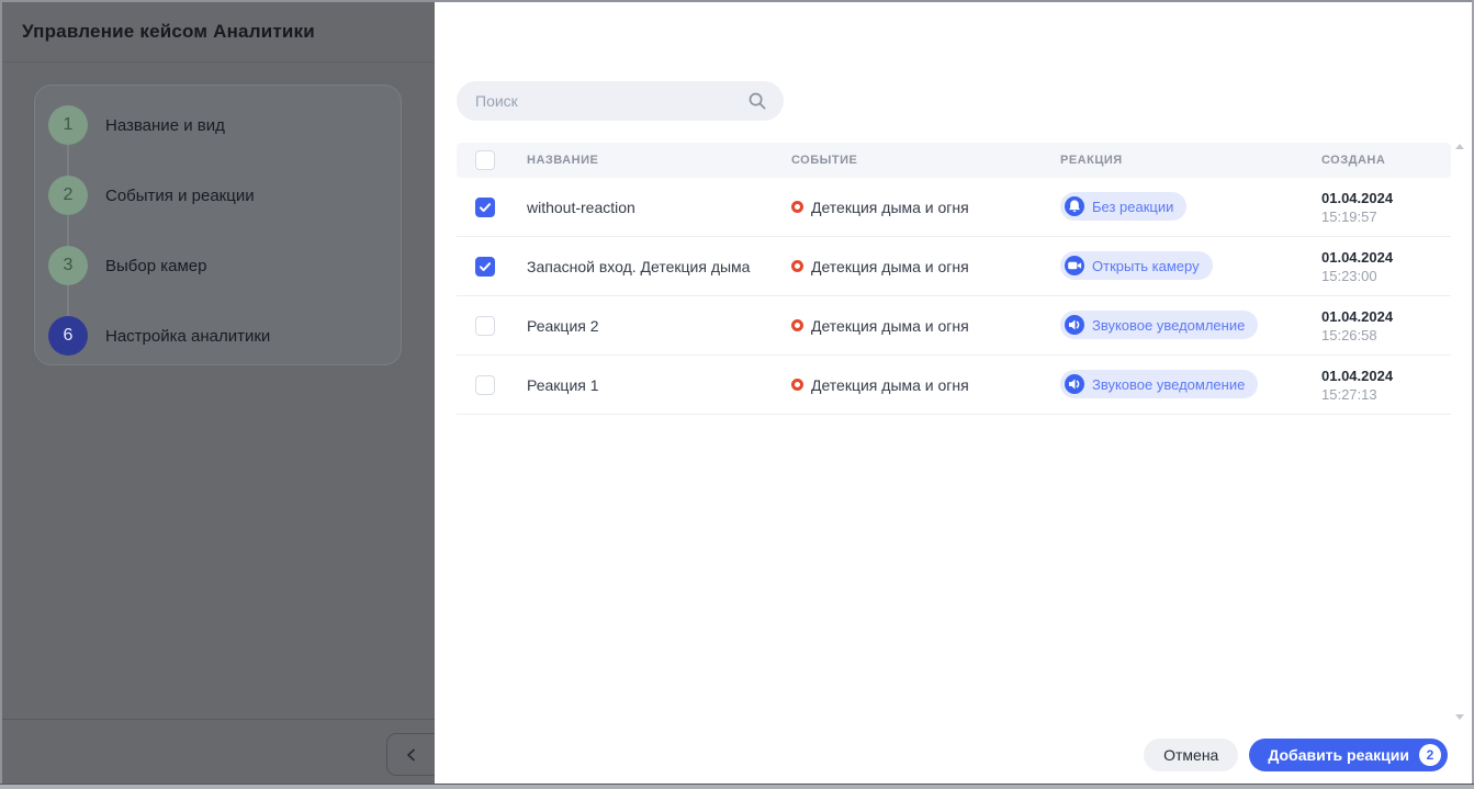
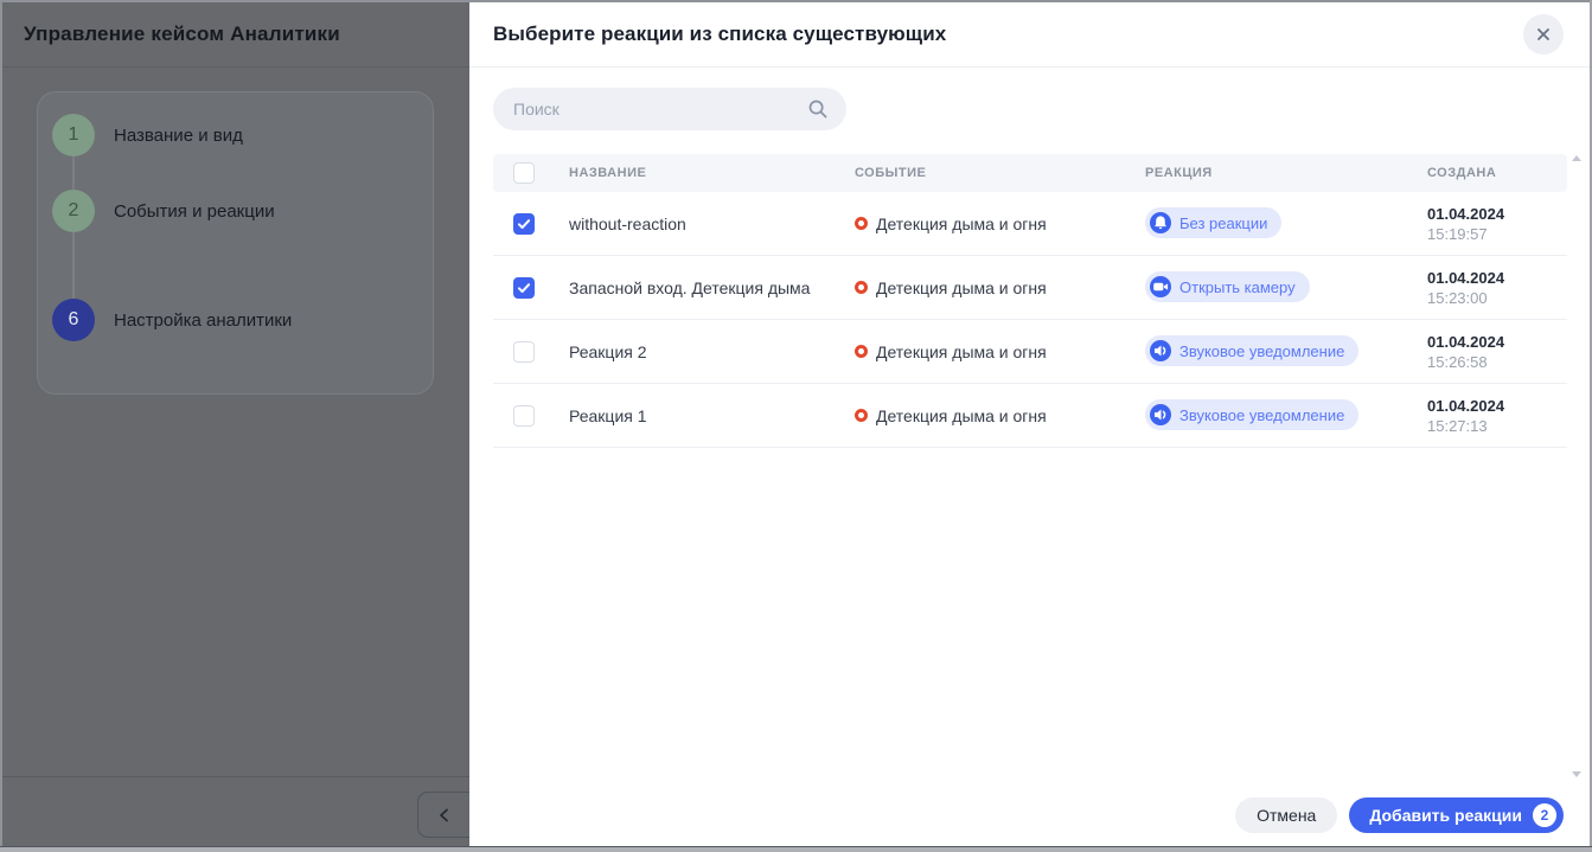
  Управление кейсом Аналитики
  1
  Название и вид
  2
  События и реакции
- 3
- Выбор камер
  6
  Настройка аналитики
+ Выберите реакции из списка существующих
  Поиск
  НАЗВАНИЕ
  СОБЫТИЕ
  РЕАКЦИЯ
  СОЗДАНА
  without-reaction
  Детекция дыма и огня
  Без реакции
  01.04.2024
  15:19:57
  Запасной вход. Детекция дыма
  Детекция дыма и огня
  Открыть камеру
  01.04.2024
  15:23:00
  Реакция 2
  Детекция дыма и огня
  Звуковое уведомление
  01.04.2024
  15:26:58
  Реакция 1
  Детекция дыма и огня
  Звуковое уведомление
  01.04.2024
  15:27:13
  Отмена
  Добавить реакции
  2
